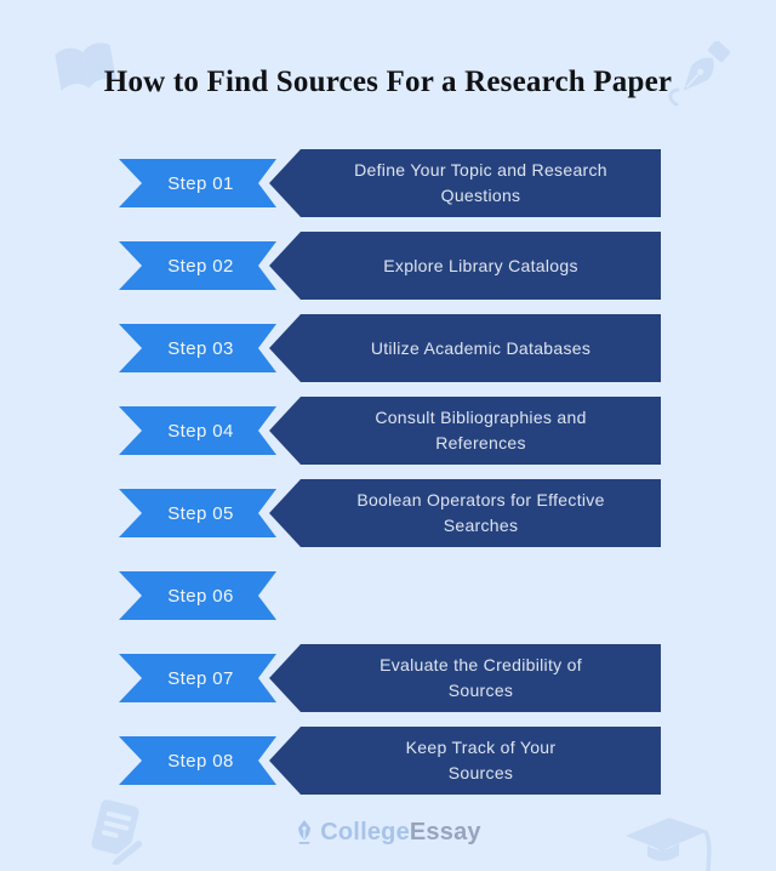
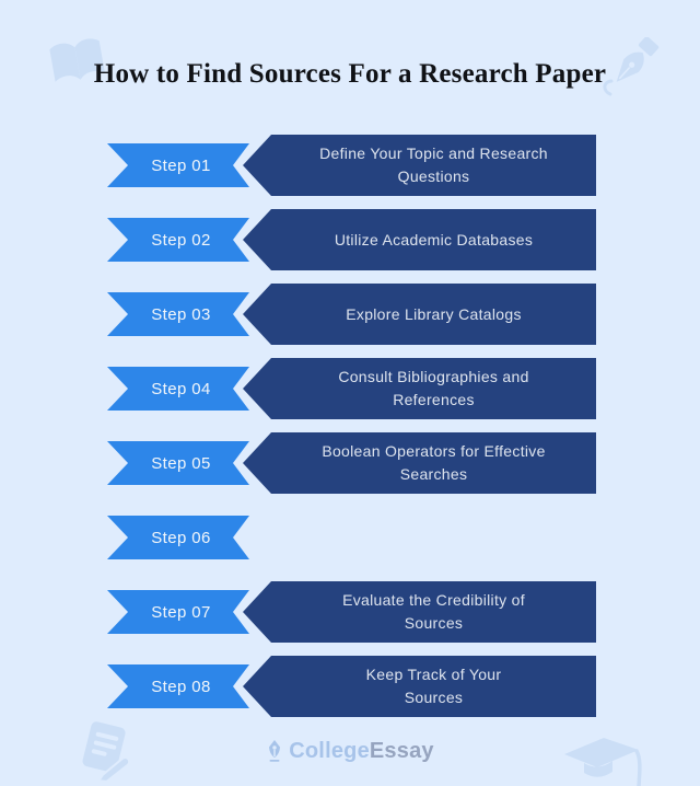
  How to Find Sources For a Research Paper
  Step 01
  Define Your Topic and Research
  Questions
  Step 02
- Explore Library Catalogs
+ Utilize Academic Databases
  Step 03
- Utilize Academic Databases
+ Explore Library Catalogs
  Step 04
  Consult Bibliographies and
  References
  Step 05
  Boolean Operators for Effective
  Searches
  Step 06
  Step 07
  Evaluate the Credibility of
  Sources
  Step 08
  Keep Track of Your
  Sources
  CollegeEssay
